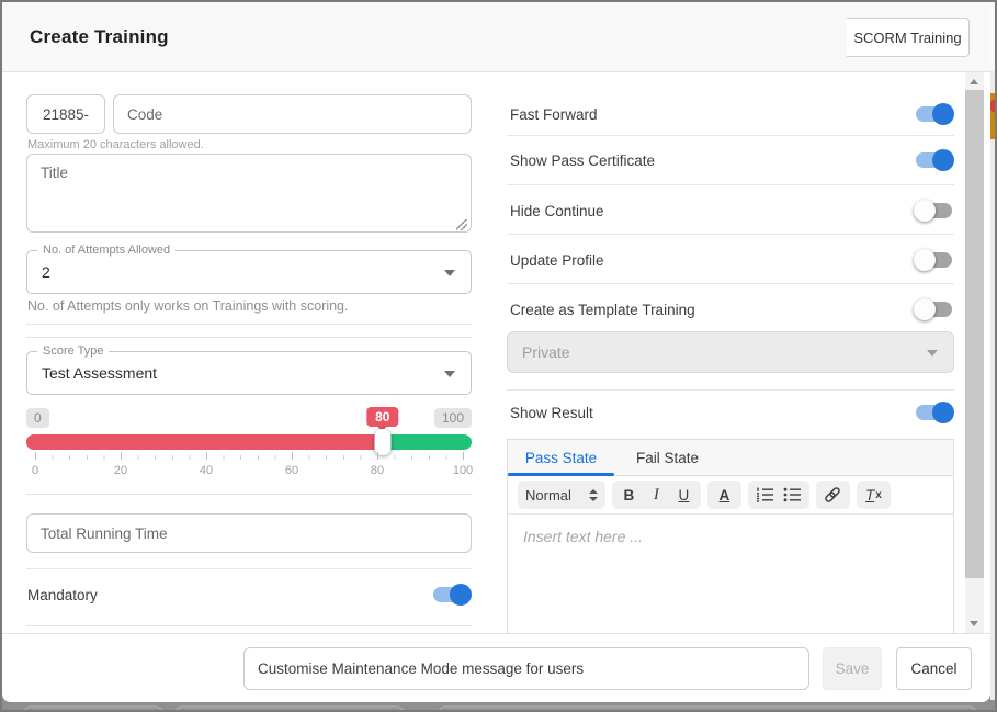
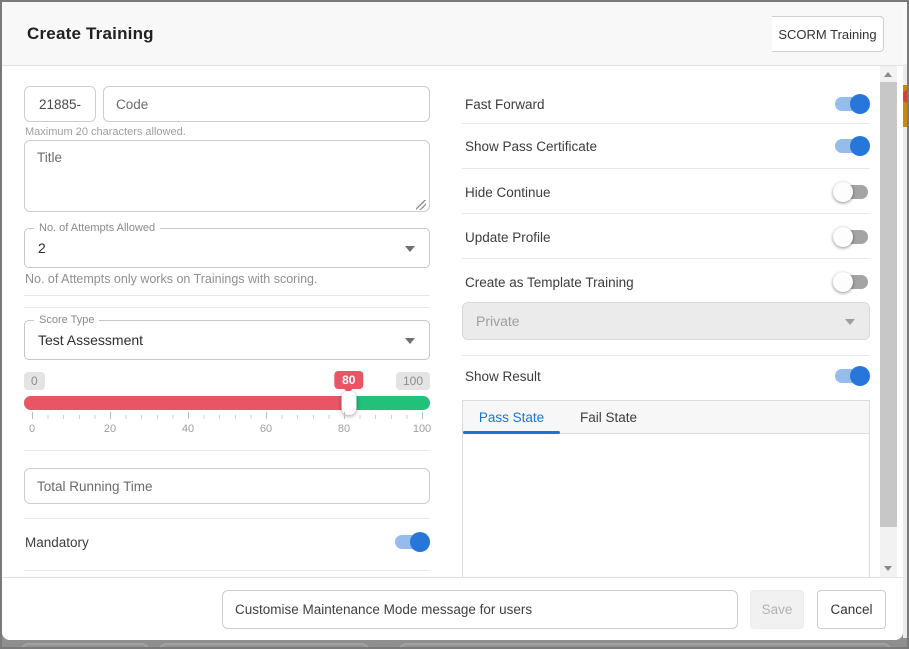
  Create Training
  SCORM Training
  21885-
  Code
  Maximum 20 characters allowed.
  Title
  No. of Attempts Allowed
  2
  No. of Attempts only works on Trainings with scoring.
  Score Type
  Test Assessment
  0
  100
  80
  0
  20
  40
  60
  80
  100
  Total Running Time
  Mandatory
  Fast Forward
  Show Pass Certificate
  Hide Continue
  Update Profile
  Create as Template Training
  Private
  Show Result
  Pass State
  Fail State
- Normal
- B
- I
- U
- A
- T
- x
- Insert text here ...
  Customise Maintenance Mode message for users
  Save
  Cancel
